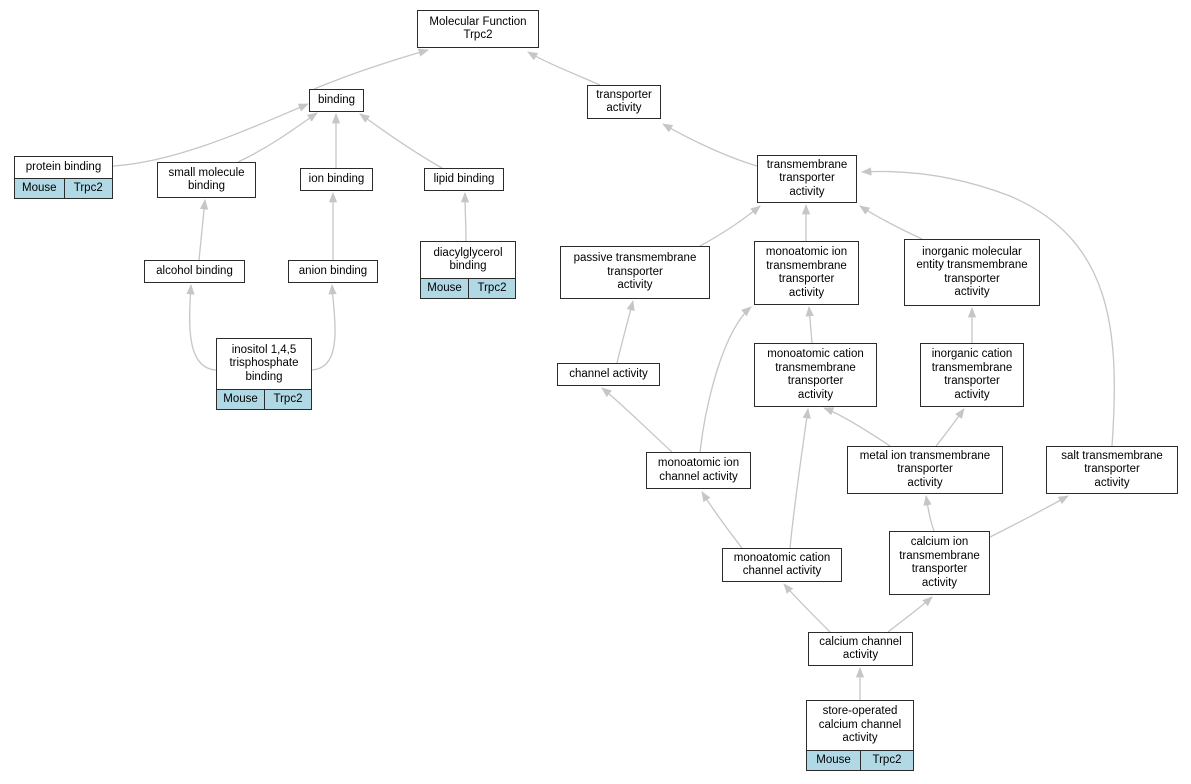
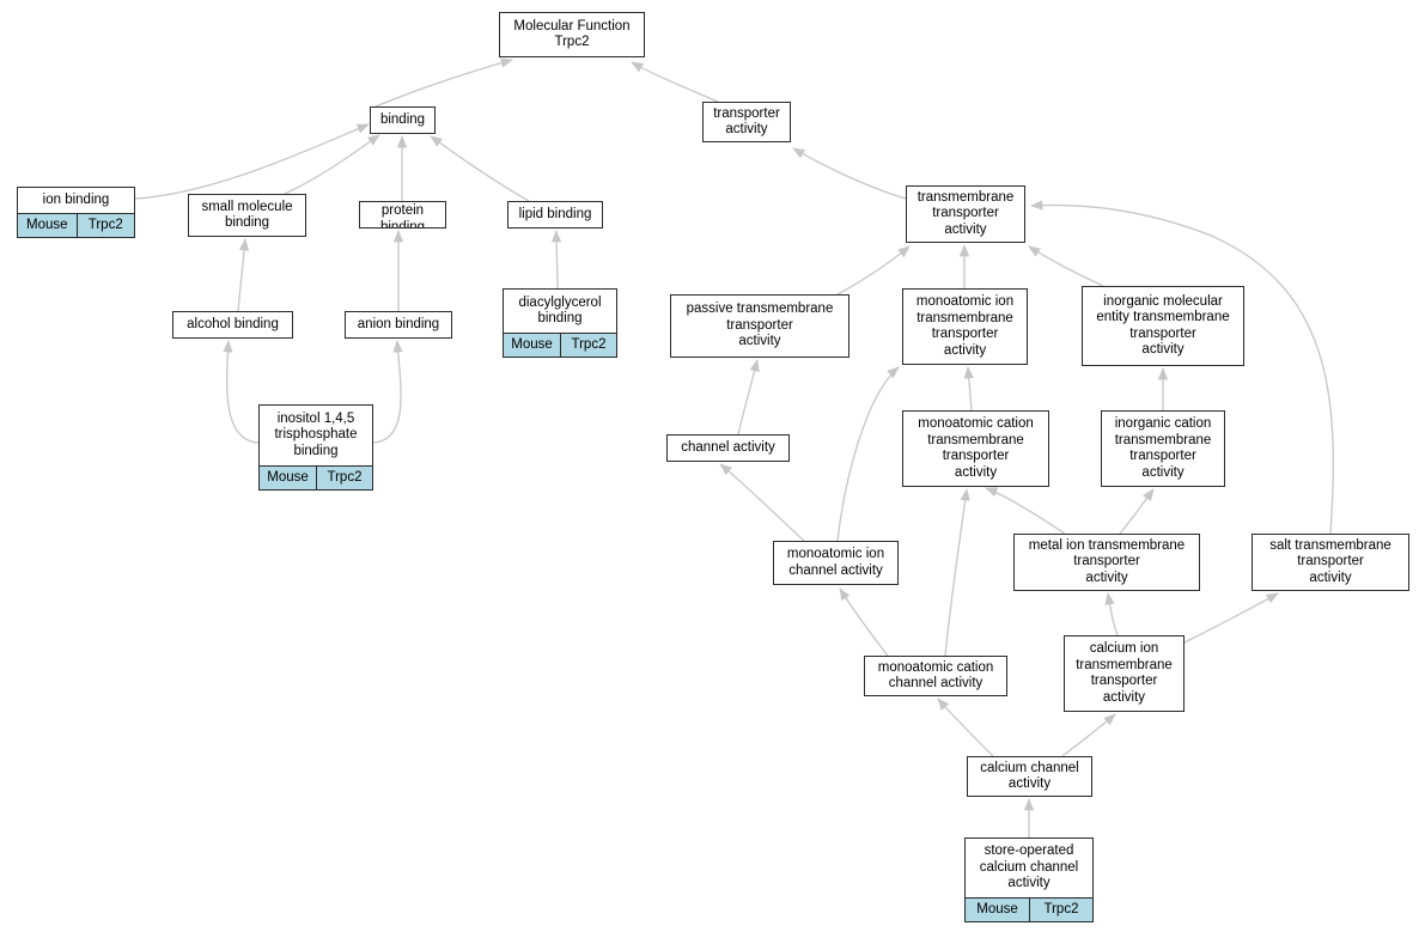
  Molecular Function
  Trpc2
  binding
  transporter
  activity
- protein binding
+ ion binding
  Mouse
  Trpc2
  small molecule
  binding
- ion binding
+ protein binding
  lipid binding
  transmembrane
  transporter
  activity
  alcohol binding
  anion binding
  diacylglycerol
  binding
  Mouse
  Trpc2
  passive transmembrane
  transporter
  activity
  monoatomic ion
  transmembrane
  transporter
  activity
  inorganic molecular
  entity transmembrane
  transporter
  activity
  inositol 1,4,5
  trisphosphate
  binding
  Mouse
  Trpc2
  channel activity
  monoatomic cation
  transmembrane
  transporter
  activity
  inorganic cation
  transmembrane
  transporter
  activity
  monoatomic ion
  channel activity
  metal ion transmembrane
  transporter
  activity
  salt transmembrane
  transporter
  activity
  monoatomic cation
  channel activity
  calcium ion
  transmembrane
  transporter
  activity
  calcium channel
  activity
  store-operated
  calcium channel
  activity
  Mouse
  Trpc2
